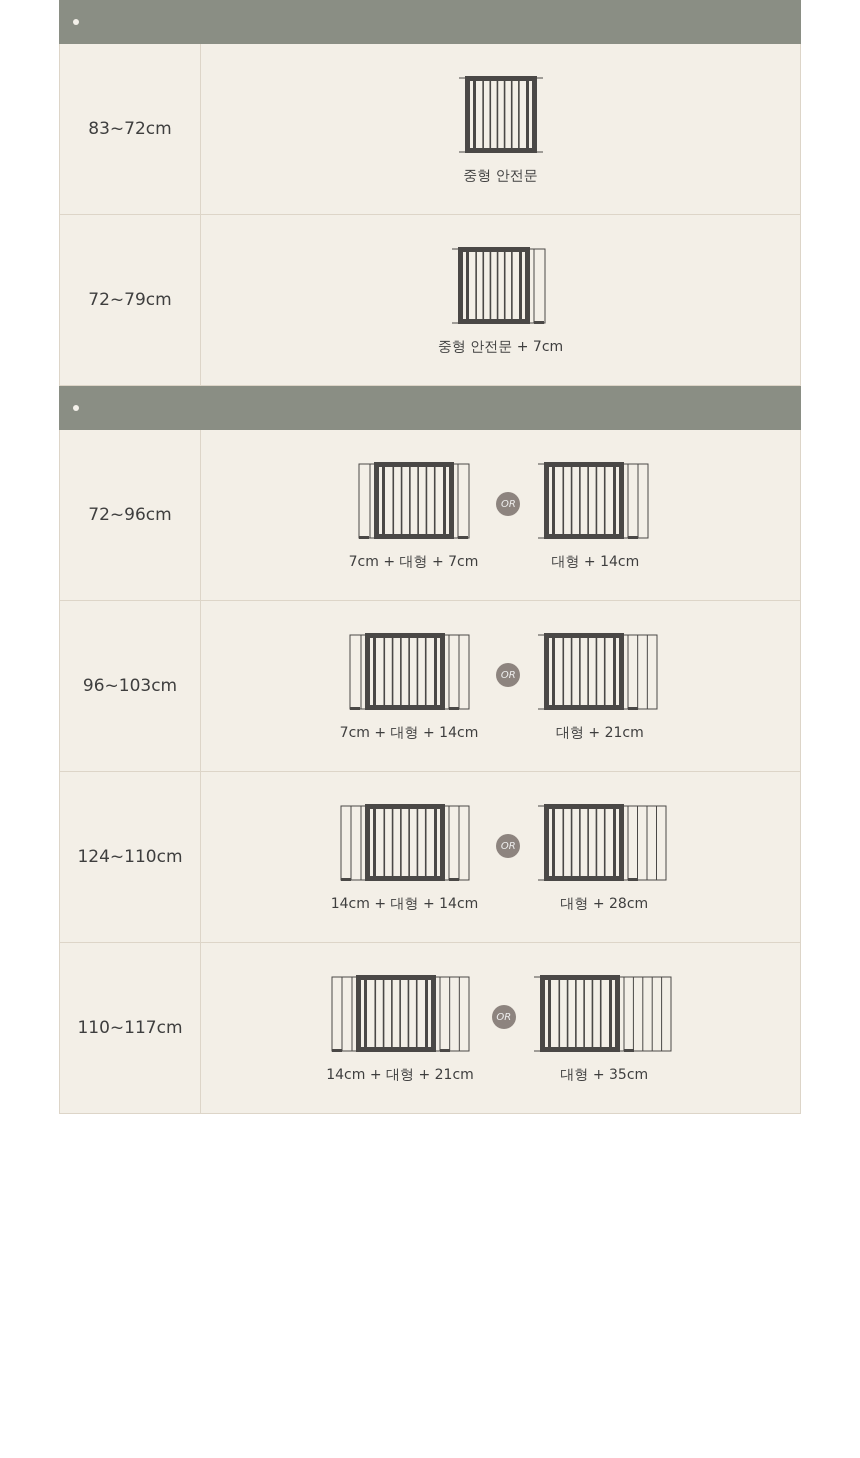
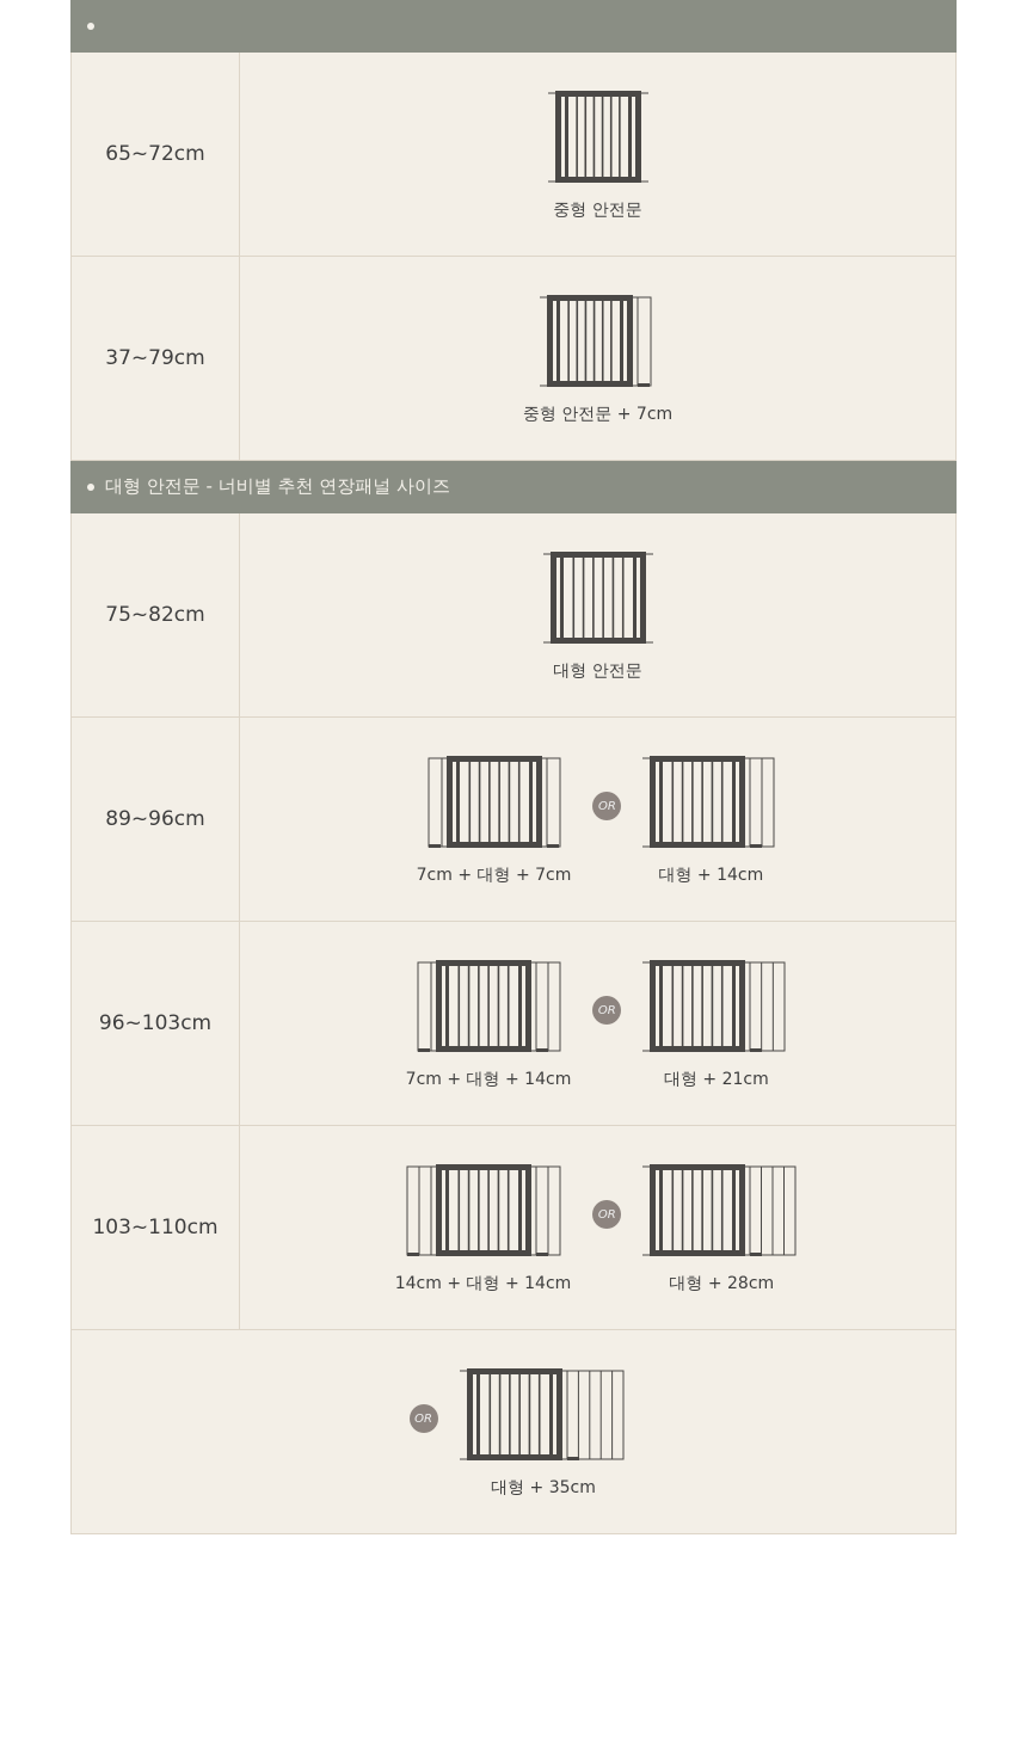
- 83~72cm
+ 65~72cm
  중형 안전문
- 72~79cm
+ 37~79cm
  중형 안전문 + 7cm
+ 대형 안전문 - 너비별 추천 연장패널 사이즈
+ 75~82cm
+ 대형 안전문
- 72~96cm
+ 89~96cm
  7cm + 대형 + 7cm
  OR
  대형 + 14cm
  96~103cm
  7cm + 대형 + 14cm
  OR
  대형 + 21cm
- 124~110cm
+ 103~110cm
  14cm + 대형 + 14cm
  OR
  대형 + 28cm
- 110~117cm
- 14cm + 대형 + 21cm
  OR
  대형 + 35cm
